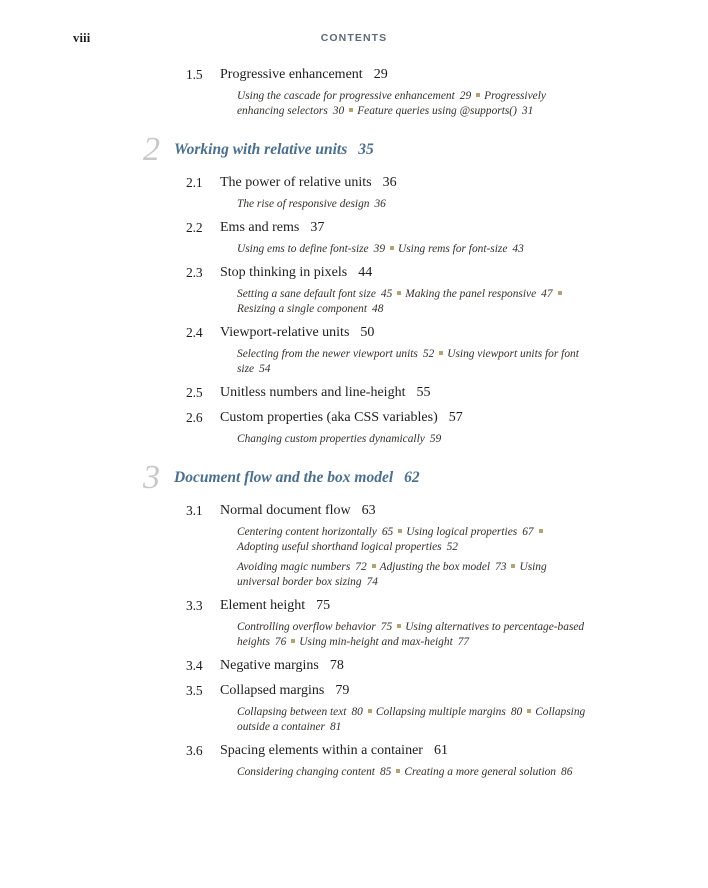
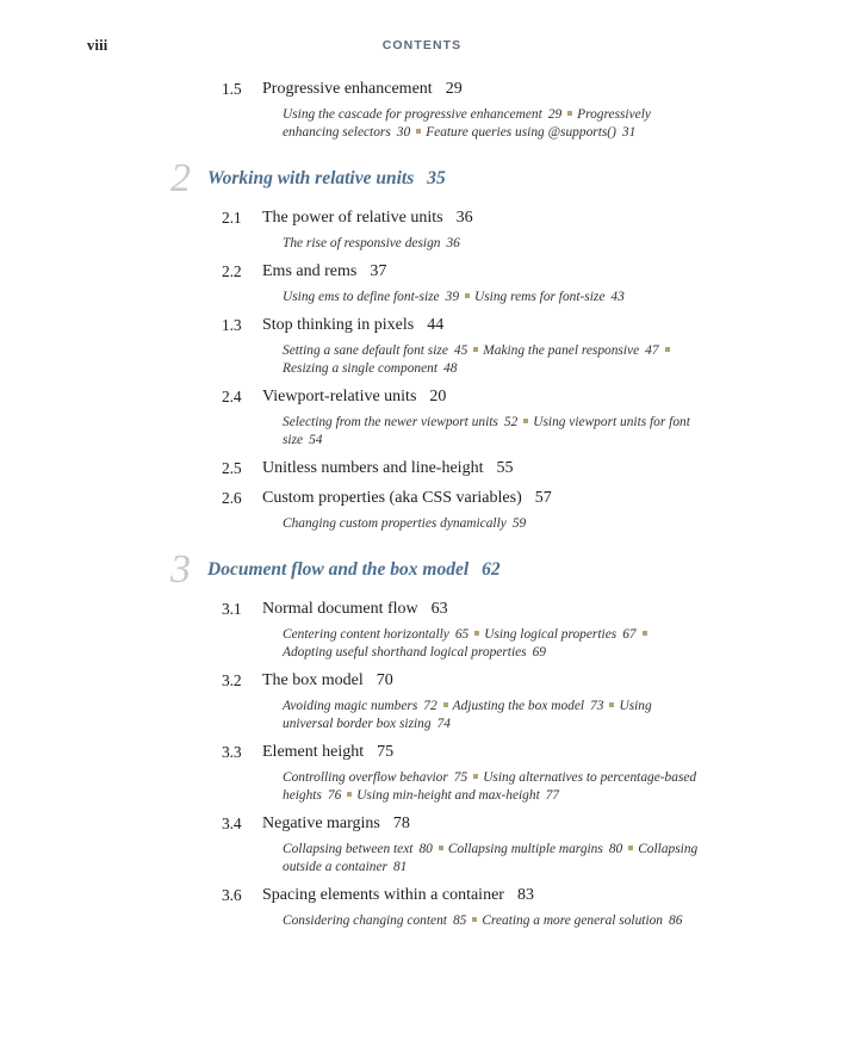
  viii
  CONTENTS
  1.5
  Progressive enhancement 29
  Using the cascade for progressive enhancement 29 Progressively enhancing selectors 30 Feature queries using @supports() 31
  2
  Working with relative units 35
  2.1
  The power of relative units 36
  The rise of responsive design 36
  2.2
  Ems and rems 37
  Using ems to define font-size 39 Using rems for font-size 43
- 2.3
+ 1.3
  Stop thinking in pixels 44
  Setting a sane default font size 45 Making the panel responsive 47Resizing a single component 48
  2.4
- Viewport-relative units 50
+ Viewport-relative units 20
  Selecting from the newer viewport units 52 Using viewport units for font size 54
  2.5
  Unitless numbers and line-height 55
  2.6
  Custom properties (aka CSS variables) 57
  Changing custom properties dynamically 59
  3
  Document flow and the box model 62
  3.1
  Normal document flow 63
- Centering content horizontally 65 Using logical properties 67Adopting useful shorthand logical properties 52
+ Centering content horizontally 65 Using logical properties 67Adopting useful shorthand logical properties 69
+ 3.2
+ The box model 70
  Avoiding magic numbers 72 Adjusting the box model 73 Using universal border box sizing 74
  3.3
  Element height 75
  Controlling overflow behavior 75 Using alternatives to percentage-based heights 76 Using min-height and max-height 77
  3.4
  Negative margins 78
- 3.5
- Collapsed margins 79
  Collapsing between text 80 Collapsing multiple margins 80 Collapsing outside a container 81
  3.6
- Spacing elements within a container 61
+ Spacing elements within a container 83
  Considering changing content 85 Creating a more general solution 86
